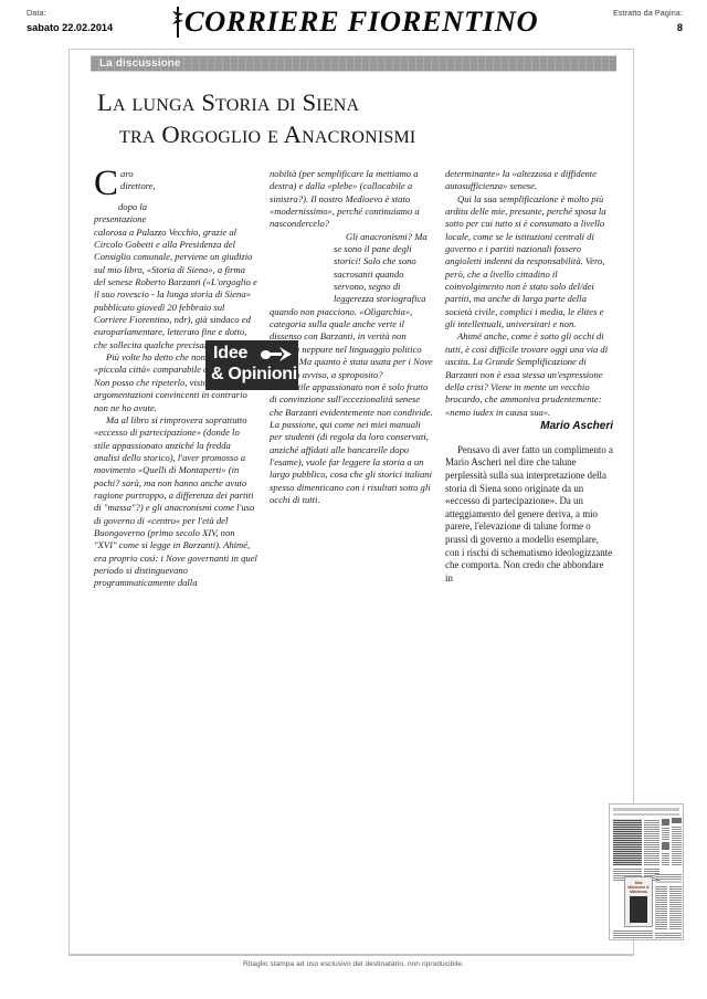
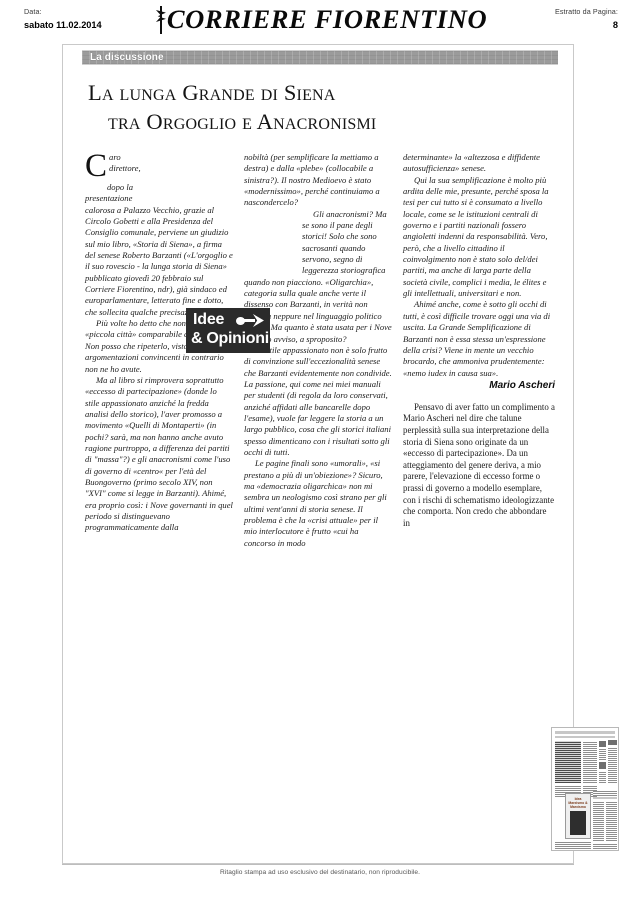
  Data:
- sabato 22.02.2014
+ sabato 11.02.2014
  CORRIERE FIORENTINO
  Estratto da Pagina:
  8
  La discussione
- La lunga Storia di Siena
+ La lunga Grande di Siena
  tra Orgoglio e Anacronismi
  C
  aro direttore,
  dopo la presentazione calorosa a Palazzo Vecchio, grazie al Circolo Gobetti e alla Presidenza del Consiglio comunale, perviene un giudizio sul mio libro, «Storia di Siena», a firma del senese Roberto Barzanti («L'orgoglio e il suo rovescio - la lunga storia di Siena» pubblicato giovedì 20 febbraio sul Corriere Fiorentino, ndr), già sindaco ed europarlamentare, letterato fine e dotto, che sollecita qualche precisa
  Più volte ho detto che non «piccola città» comparabile Non posso che ripeterlo, vist argomentazioni convincenti in contrario non ne ho avute.
  Ma al libro si rimprovera soprattutto «eccesso di partecipazione» (donde lo stile appassionato anziché la fredda analisi dello storico), l'aver promosso a movimento «Quelli di Montaperti» (in pochi? sarà, ma non hanno anche avuto ragione purtroppo, a differenza dei partiti di "massa"?) e gli anacronismi come l'uso di governo di «centro« per l'età del Buongoverno (primo secolo XIV, non "XVI" come si legge in Barzanti). Ahimé, era proprio così: i Nove governanti in quel periodo si distinguevano programmaticamente dalla
  nobiltà (per semplificare la mettiamo a destra) e dalla «plebe» (collocabile a sinistra?). Il nostro Medioevo è stato «modernissimo», perché continuiamo a nascondercelo?
  Gli anacronismi? Ma se sono il pane degli storici! Solo che sono sacrosanti quando servono, segno di leggerezza storiografica quando non piacciono. «Oligarchia», categoria sulla quale anche verte il dissenso con Barzanti, in verità non neppure nel linguaggio politico Ma quanto è stata usata per i Nove avviso, a sproposito?
  tile appassionato non è solo frutto di convinzione sull'eccezionalità senese che Barzanti evidentemente non condivide. La passione, qui come nei miei manuali per studenti (di regola da loro conservati, anziché affidati alle bancarelle dopo l'esame), vuole far leggere la storia a un largo pubblico, cosa che gli storici italiani spesso dimenticano con i risultati sotto gli occhi di tutti.
+ Le pagine finali sono «umorali», «si prestano a più di un'obiezione»? Sicuro, ma «democrazia oligarchica» non mi sembra un neologismo così strano per gli ultimi vent'anni di storia senese. Il problema è che la «crisi attuale» per il mio interlocutore è frutto «cui ha concorso in modo
  determinante» la «altezzosa e diffidente autosufficienza» senese.
- Qui la sua semplificazione è molto più ardita delle mie, presunte, perché sposa la sotto per cui tutto si è consumato a livello locale, come se le istituzioni centrali di governo e i partiti nazionali fossero angioletti indenni da responsabilità. Vero, però, che a livello cittadino il coinvolgimento non è stato solo del/dei partiti, ma anche di larga parte della società civile, complici i media, le élites e gli intellettuali, universitari e non.
+ Qui la sua semplificazione è molto più ardita delle mie, presunte, perché sposa la tesi per cui tutto si è consumato a livello locale, come se le istituzioni centrali di governo e i partiti nazionali fossero angioletti indenni da responsabilità. Vero, però, che a livello cittadino il coinvolgimento non è stato solo del/dei partiti, ma anche di larga parte della società civile, complici i media, le élites e gli intellettuali, universitari e non.
  Ahimé anche, come è sotto gli occhi di tutti, è così difficile trovare oggi una via di uscita. La Grande Semplificazione di Barzanti non è essa stessa un'espressione della crisi? Viene in mente un vecchio brocardo, che ammoniva prudentemente: «nemo iudex in causa sua».
  Mario Ascheri
- Pensavo di aver fatto un complimento a Mario Ascheri nel dire che talune perplessità sulla sua interpretazione della storia di Siena sono originate da un «eccesso di partecipazione». Da un atteggiamento del genere deriva, a mio parere, l'elevazione di talune forme o prassi di governo a modello esemplare, con i rischi di schematismo ideologizzante che comporta. Non credo che abbondare in
+ Pensavo di aver fatto un complimento a Mario Ascheri nel dire che talune perplessità sulla sua interpretazione della storia di Siena sono originate da un «eccesso di partecipazione». Da un atteggiamento del genere deriva, a mio parere, l'elevazione di eccesso forme o prassi di governo a modello esemplare, con i rischi di schematismo ideologizzante che comporta. Non credo che abbondare in
  Idee
  & Opinioni
